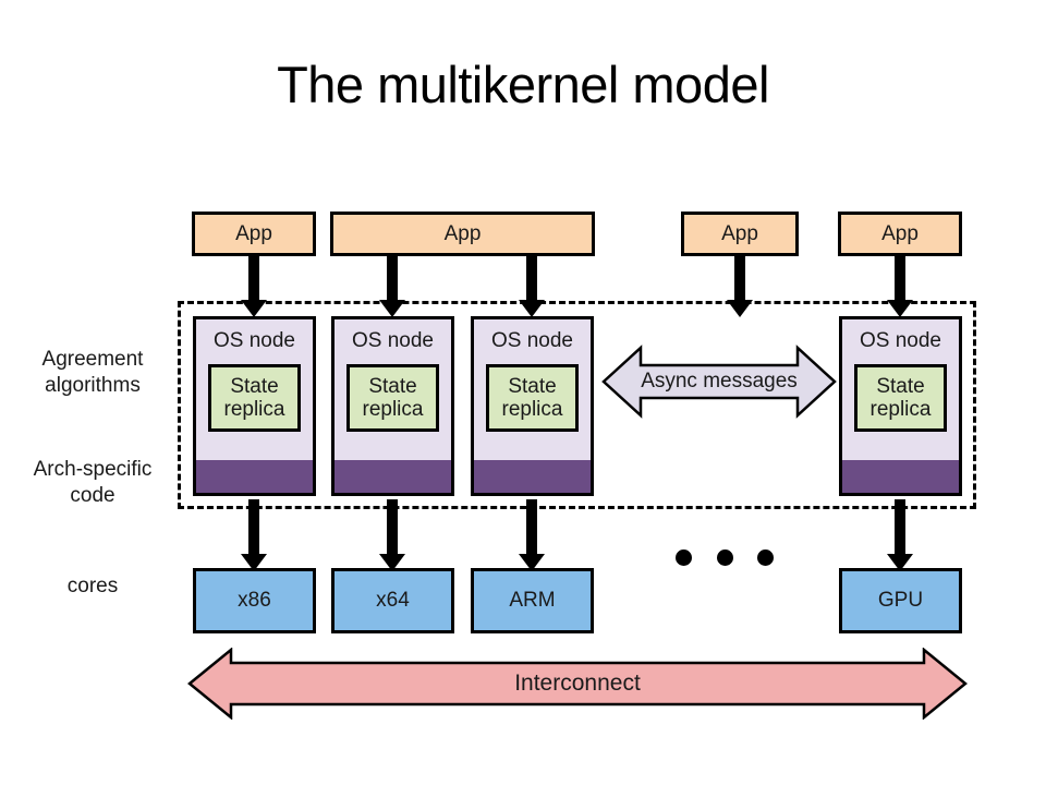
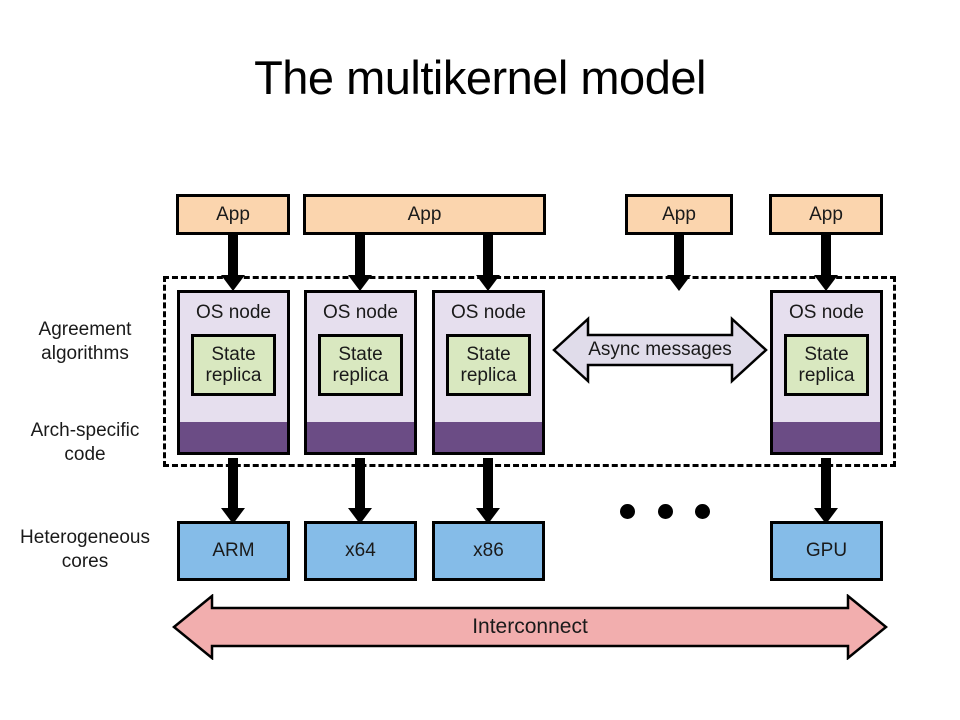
  The multikernel model
  App
  App
  App
  App
  OS node
  State
  replica
  OS node
  State
  replica
  OS node
  State
  replica
  OS node
  State
  replica
  Async messages
- x86
+ ARM
  x64
- ARM
+ x86
  GPU
  Interconnect
  Agreement
  algorithms
  Arch-specific
  code
+ Heterogeneous
  cores
